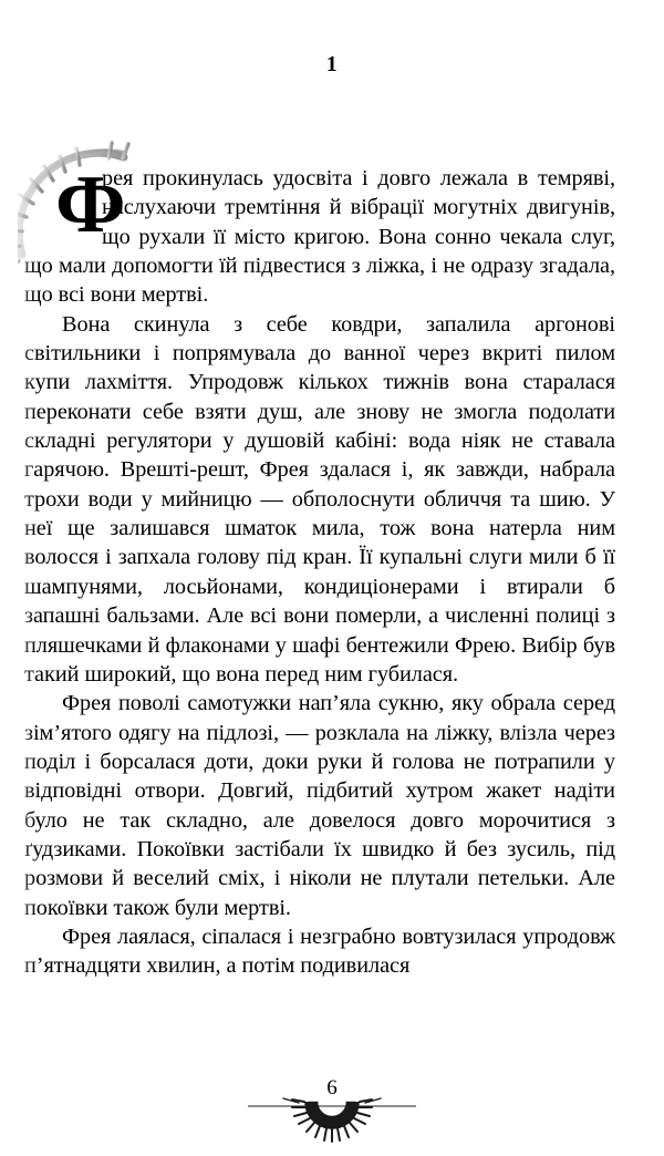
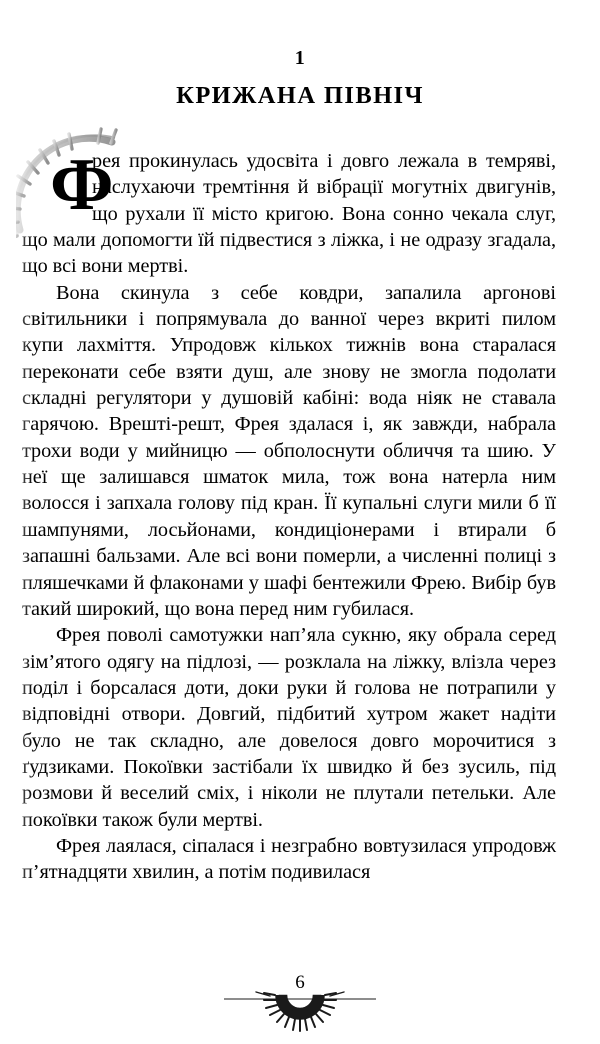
  1
+ КРИЖАНА ПІВНІЧ
  Ф
  рея прокинулась удосвіта і довго лежала в темряві, наслухаючи тремтіння й вібрації могутніх двигунів, що рухали її місто кригою. Вона сонно чекала слуг, о мали допомогти їй підвестися з ліжка, і не одразу згадала, о всі вони мертві.
  Вона скинула з себе ковдри, запалила аргонові вітильники і попрямувала до ванної через вкриті пилом упи лахміття. Упродовж кількох тижнів вона старалася ереконати себе взяти душ, але знову не змогла подолати кладні регулятори у душовій кабіні: вода ніяк не ставала арячою. Врешті-решт, Фрея здалася і, як завжди, набрала рохи води у мийницю — обполоснути обличчя та шию. У еї ще залишався шматок мила, тож вона натерла ним олосся і запхала голову під кран. Її купальні слуги мили б її ампунями, лосьйонами, кондиціонерами і втирали б апашні бальзами. Але всі вони померли, а численні полиці з ляшечками й флаконами у шафі бентежили Фрею. Вибір був акий широкий, що вона перед ним губилася.
  Фрея поволі самотужки нап’яла сукню, яку обрала серед м’ятого одягу на підлозі, — розклала на ліжку, влізла через оділ і борсалася доти, доки руки й голова не потрапили у ідповідні отвори. Довгий, підбитий хутром жакет надіти уло не так складно, але довелося довго морочитися з дзиками. Покоївки застібали їх швидко й без зусиль, під озмови й веселий сміх, і ніколи не плутали петельки. Але окоївки також були мертві.
  Фрея лаялася, сіпалася і незграбно вовтузилася упродовж ’ятнадцяти хвилин, а потім подивилася
  6
